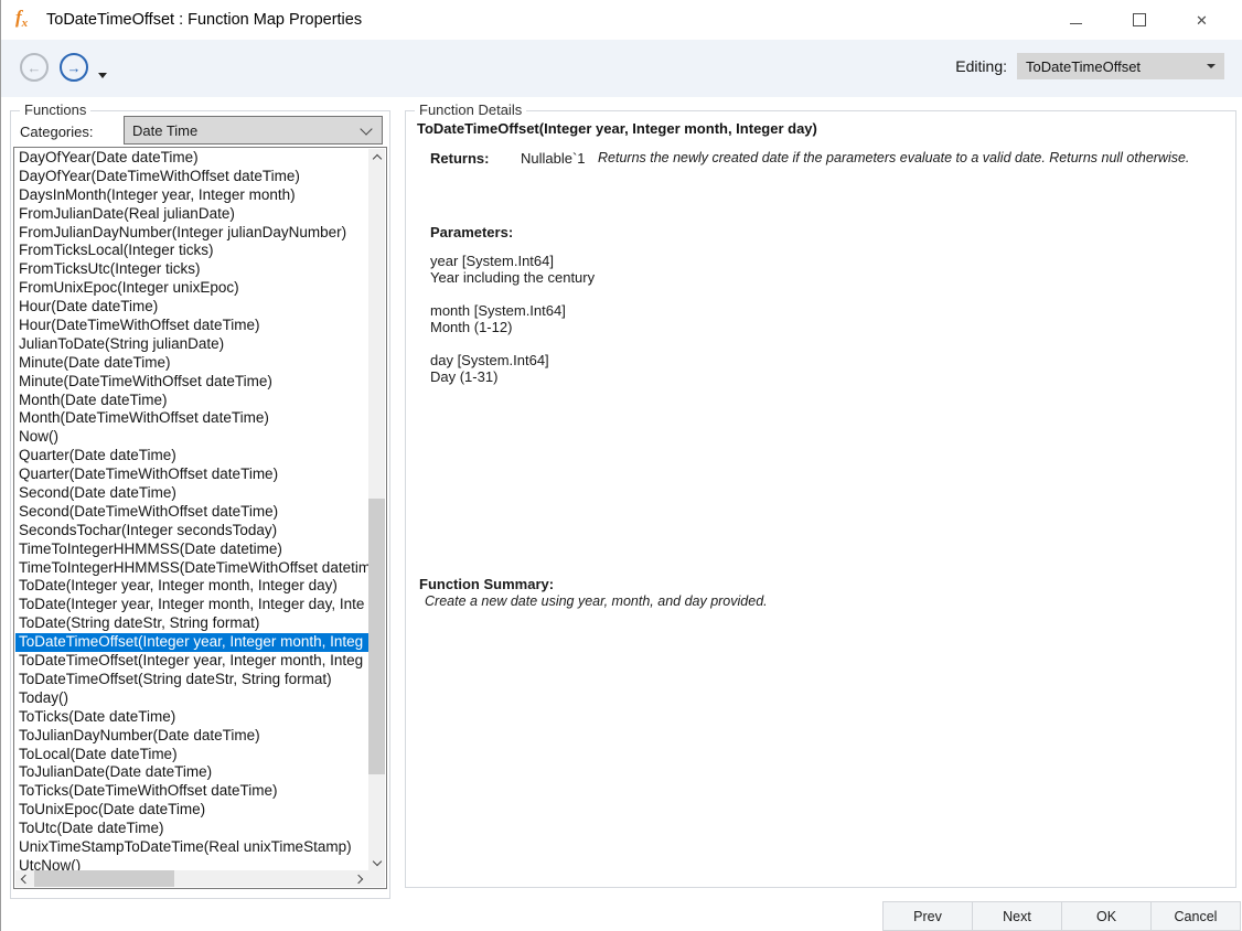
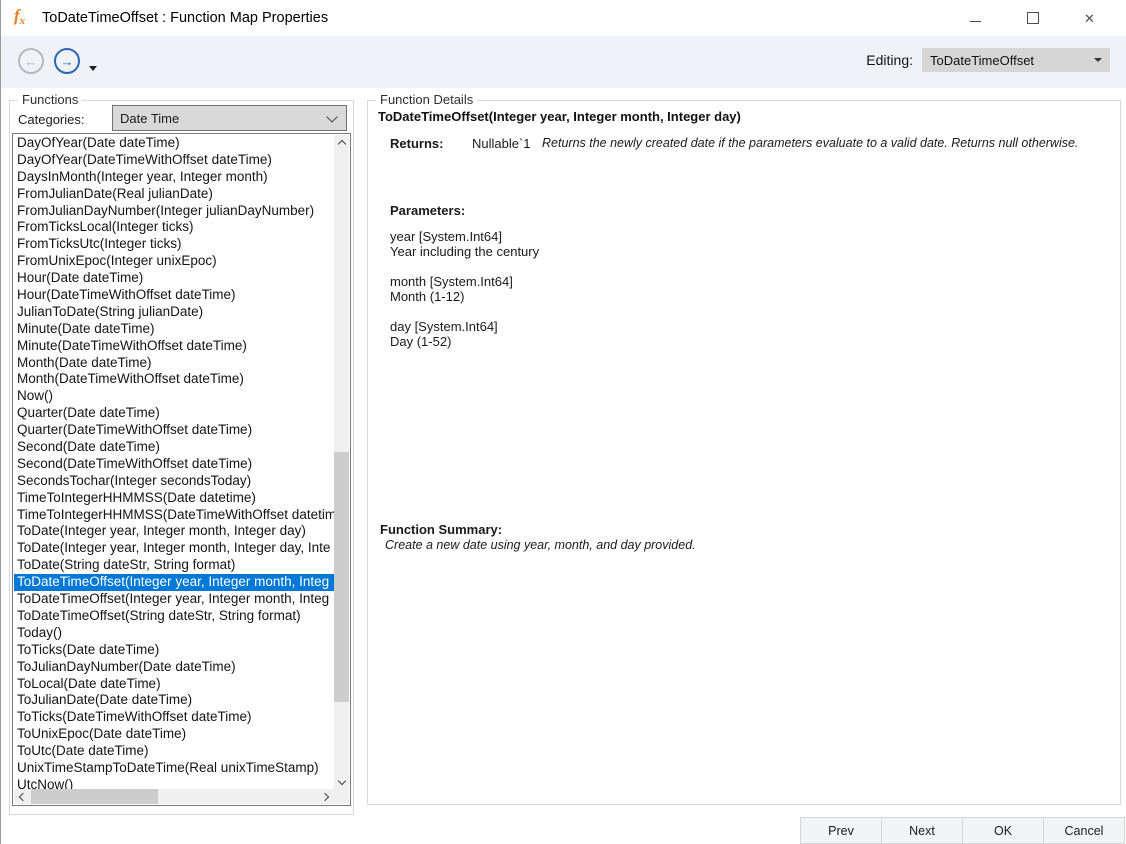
  fx
  ToDateTimeOffset : Function Map Properties
  ✕
  ←
  →
  Editing:
  ToDateTimeOffset
  Functions
  Categories:
  Date Time
  DayOfYear(Date dateTime)
  DayOfYear(DateTimeWithOffset dateTime)
  DaysInMonth(Integer year, Integer month)
  FromJulianDate(Real julianDate)
  FromJulianDayNumber(Integer julianDayNumber)
  FromTicksLocal(Integer ticks)
  FromTicksUtc(Integer ticks)
  FromUnixEpoc(Integer unixEpoc)
  Hour(Date dateTime)
  Hour(DateTimeWithOffset dateTime)
  JulianToDate(String julianDate)
  Minute(Date dateTime)
  Minute(DateTimeWithOffset dateTime)
  Month(Date dateTime)
  Month(DateTimeWithOffset dateTime)
  Now()
  Quarter(Date dateTime)
  Quarter(DateTimeWithOffset dateTime)
  Second(Date dateTime)
  Second(DateTimeWithOffset dateTime)
  SecondsTochar(Integer secondsToday)
  TimeToIntegerHHMMSS(Date datetime)
  TimeToIntegerHHMMSS(DateTimeWithOffset datetim
  ToDate(Integer year, Integer month, Integer day)
  ToDate(Integer year, Integer month, Integer day, Inte
  ToDate(String dateStr, String format)
  ToDateTimeOffset(Integer year, Integer month, Integ
  ToDateTimeOffset(Integer year, Integer month, Integ
  ToDateTimeOffset(String dateStr, String format)
  Today()
  ToTicks(Date dateTime)
  ToJulianDayNumber(Date dateTime)
  ToLocal(Date dateTime)
  ToJulianDate(Date dateTime)
  ToTicks(DateTimeWithOffset dateTime)
  ToUnixEpoc(Date dateTime)
  ToUtc(Date dateTime)
  UnixTimeStampToDateTime(Real unixTimeStamp)
  UtcNow()
  Function Details
  ToDateTimeOffset(Integer year, Integer month, Integer day)
  Returns:
  Nullable`1
  Returns the newly created date if the parameters evaluate to a valid date. Returns null otherwise.
  Parameters:
  year [System.Int64]
  Year including the century
  month [System.Int64]
  Month (1-12)
  day [System.Int64]
- Day (1-31)
+ Day (1-52)
  Function Summary:
  Create a new date using year, month, and day provided.
  Prev
  Next
  OK
  Cancel
